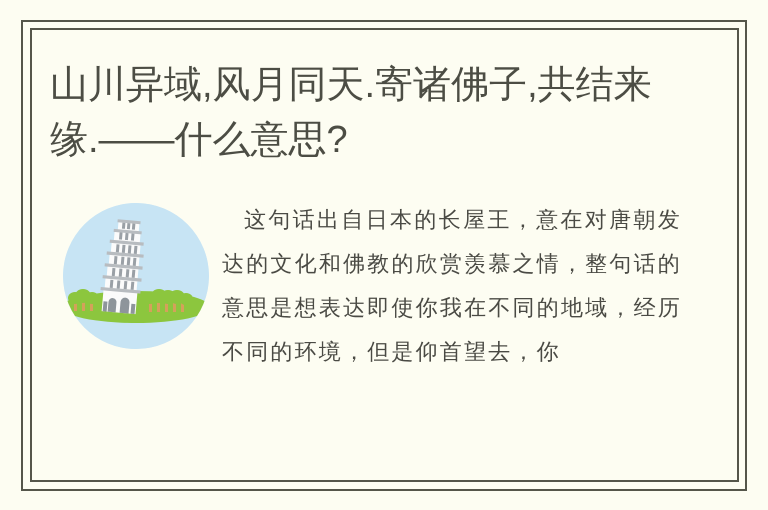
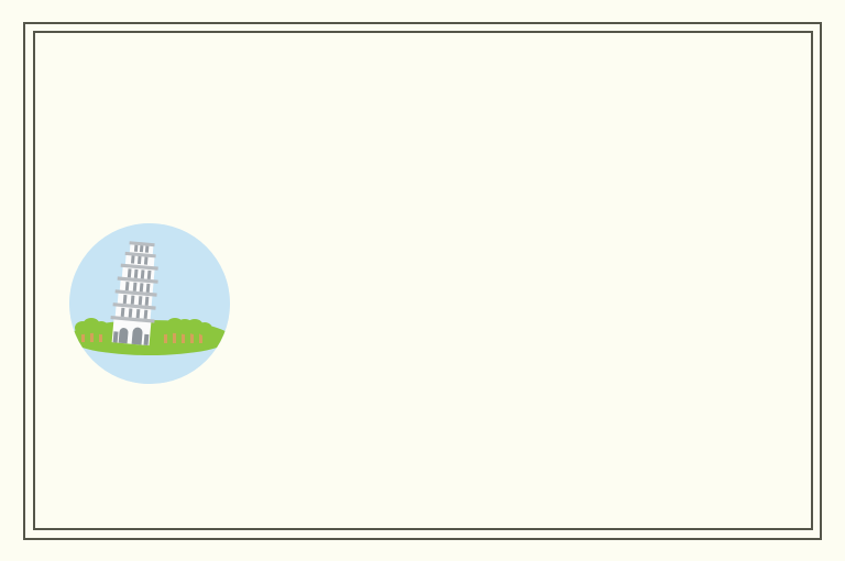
- 山川异域,风月同天.寄诸佛子,共结来缘.——什么意思?
- 这句话出自日本的长屋王，意在对唐朝发达的文化和佛教的欣赏羡慕之情，整句话的意思是想表达即使你我在不同的地域，经历不同的环境，但是仰首望去，你
